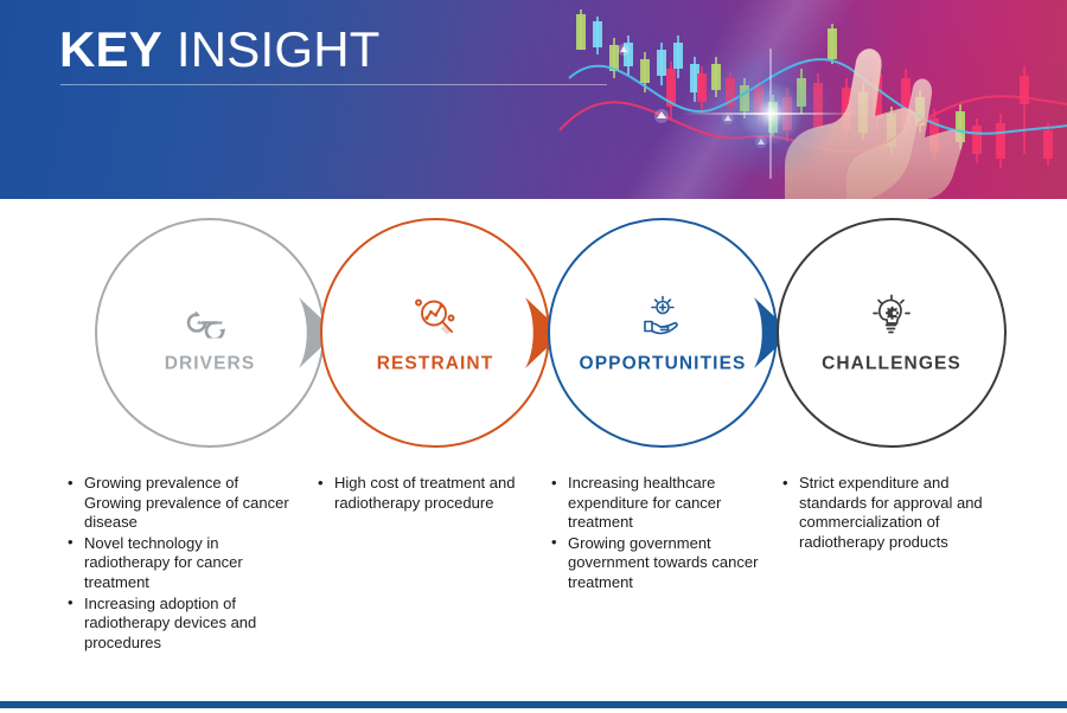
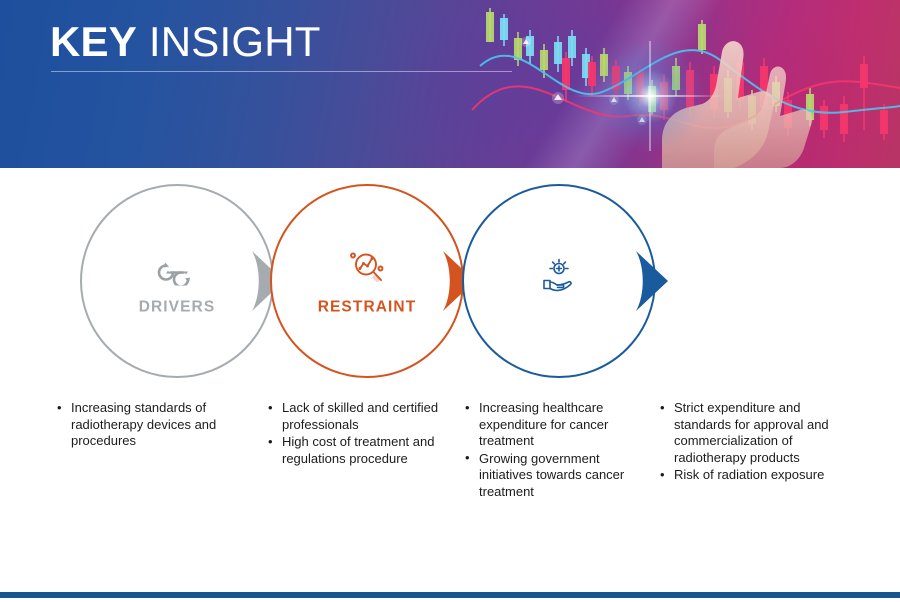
  KEY INSIGHT
  DRIVERS
  RESTRAINT
- OPPORTUNITIES
- CHALLENGES
- Growing prevalence of Growing prevalence of cancer disease
- Novel technology in radiotherapy for cancer treatment
- Increasing adoption of radiotherapy devices and procedures
+ Increasing standards of radiotherapy devices and procedures
+ Lack of skilled and certified professionals
- High cost of treatment and radiotherapy procedure
+ High cost of treatment and regulations procedure
  Increasing healthcare expenditure for cancer treatment
- Growing government government towards cancer treatment
+ Growing government initiatives towards cancer treatment
  Strict expenditure and standards for approval and commercialization of radiotherapy products
+ Risk of radiation exposure
